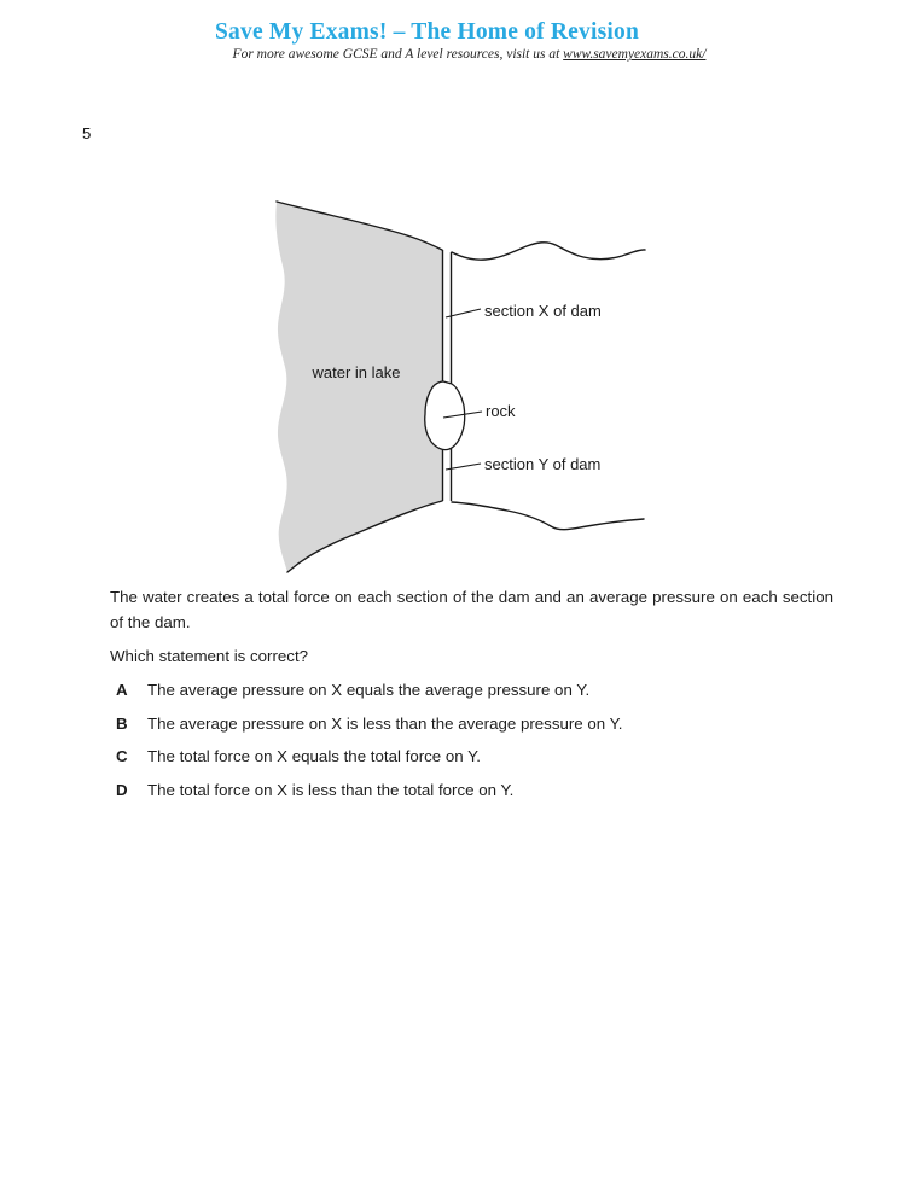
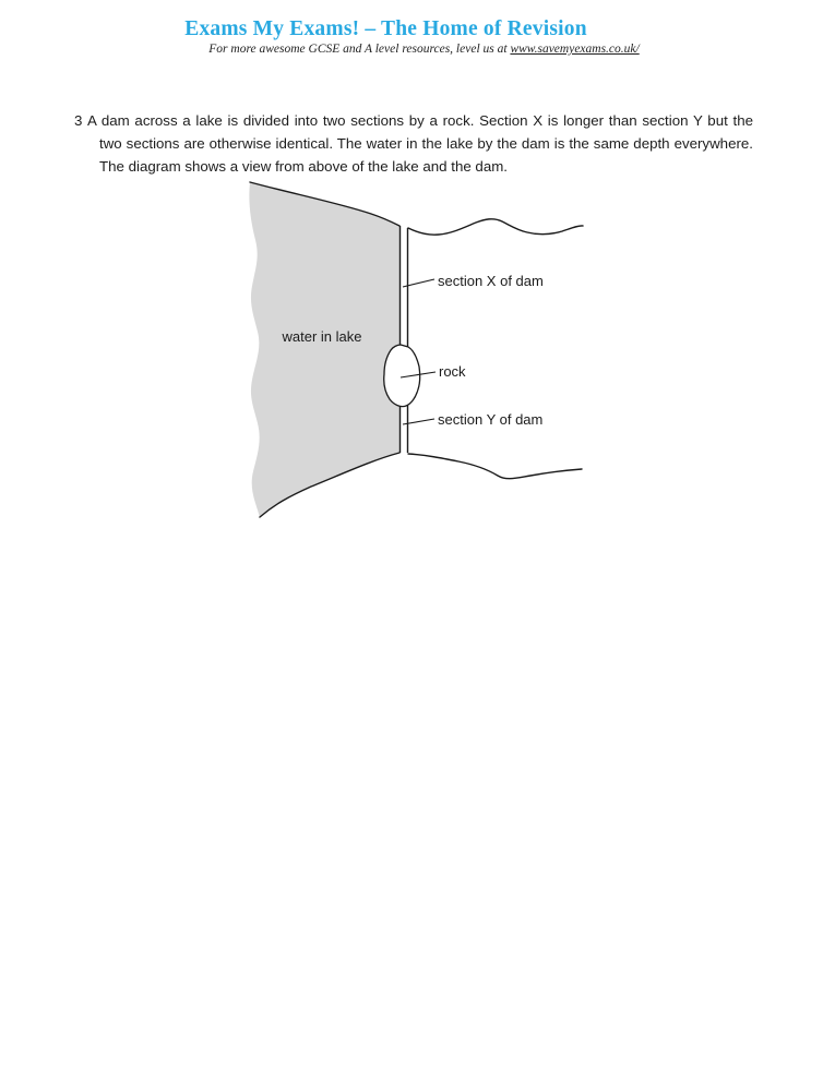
- Save My Exams! – The Home of Revision
+ Exams My Exams! – The Home of Revision
- For more awesome GCSE and A level resources, visit us at www.savemyexams.co.uk/
+ For more awesome GCSE and A level resources, level us at www.savemyexams.co.uk/
- 5
+ 3
+ A dam across a lake is divided into two sections by a rock. Section X is longer than section Y but the two sections are otherwise identical. The water in the lake by the dam is the same depth everywhere. The diagram shows a view from above of the lake and the dam.
  water in lake
  section X of dam
  rock
  section Y of dam
- The water creates a total force on each section of the dam and an average pressure on each section of the dam.
- Which statement is correct?
- A The average pressure on X equals the average pressure on Y.
- B The average pressure on X is less than the average pressure on Y.
- C The total force on X equals the total force on Y.
- D The total force on X is less than the total force on Y.
